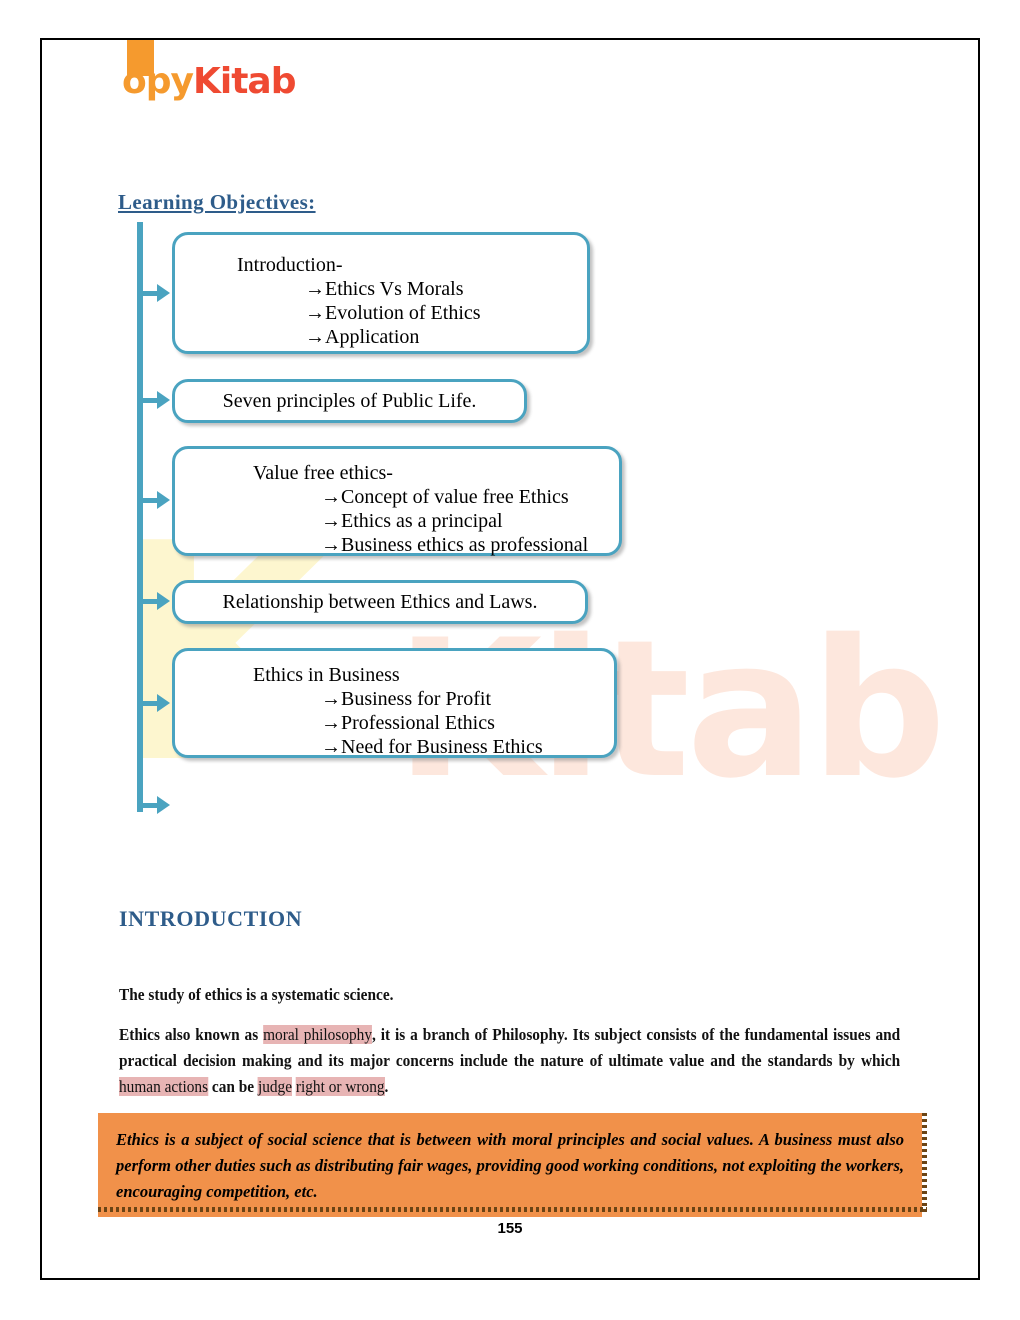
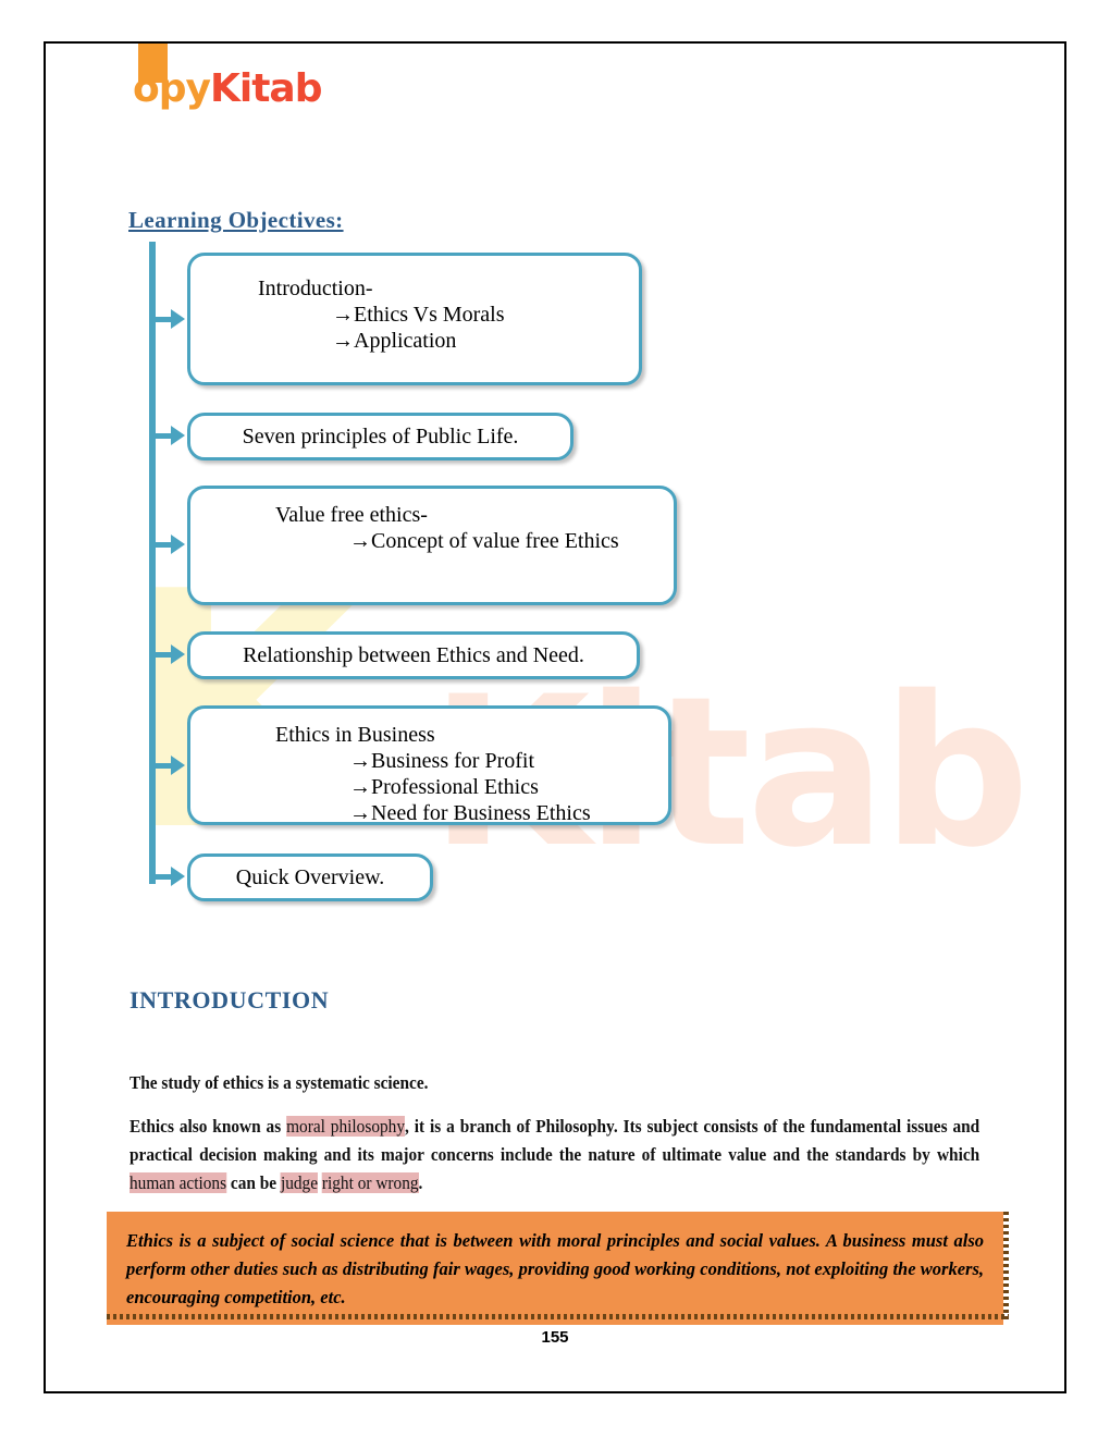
  opyKitab
  Learning Objectives:
  Introduction-
  →Ethics Vs Morals
- →Evolution of Ethics
  →Application
  Seven principles of Public Life.
  Value free ethics-
  →Concept of value free Ethics
- →Ethics as a principal
- →Business ethics as professional
- Relationship between Ethics and Laws.
+ Relationship between Ethics and Need.
  Ethics in Business
  →Business for Profit
  →Professional Ethics
  →Need for Business Ethics
+ Quick Overview.
  INTRODUCTION
  The study of ethics is a systematic science.
  Ethics also known as moral philosophy, it is a branch of Philosophy. Its subject consists of the fundamental issues and practical decision making and its major concerns include the nature of ultimate value and the standards by which human actions can be judge right or wrong.
  Ethics is a subject of social science that is between with moral principles and social values. A business must also perform other duties such as distributing fair wages, providing good working conditions, not exploiting the workers, encouraging competition, etc.
  155
